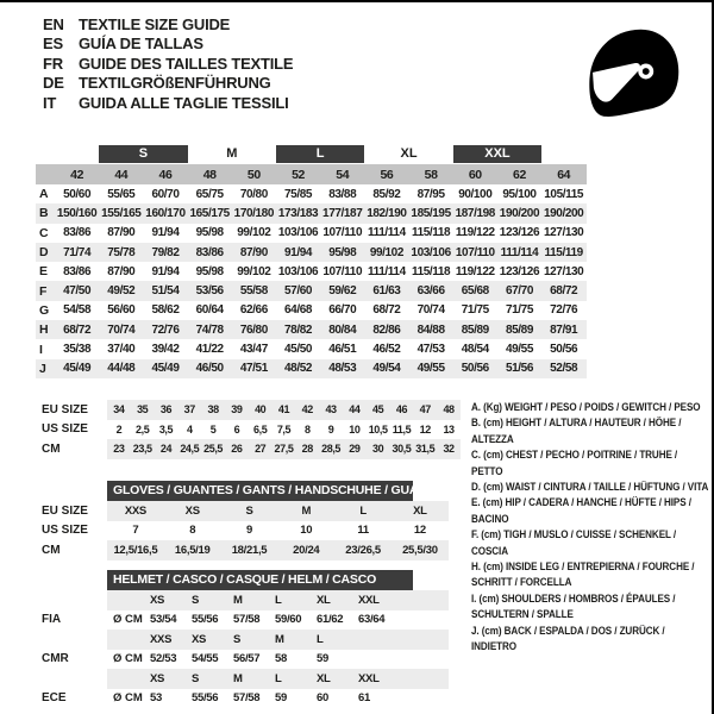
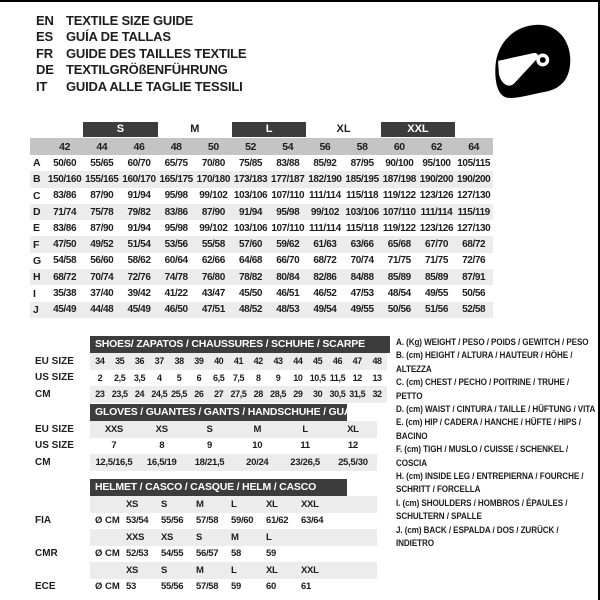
  EN
  TEXTILE SIZE GUIDE
  ES
  GUÍA DE TALLAS
  FR
  GUIDE DES TAILLES TEXTILE
  DE
  TEXTILGRÖßENFÜHRUNG
  IT
  GUIDA ALLE TAGLIE TESSILI
  S
  M
  L
  XL
  XXL
  42
  44
  46
  48
  50
  52
  54
  56
  58
  60
  62
  64
  A
  50/60
  55/65
  60/70
  65/75
  70/80
  75/85
  83/88
  85/92
  87/95
  90/100
  95/100
  105/115
  B
  150/160
  155/165
  160/170
  165/175
  170/180
  173/183
  177/187
  182/190
  185/195
  187/198
  190/200
  190/200
  C
  83/86
  87/90
  91/94
  95/98
  99/102
  103/106
  107/110
  111/114
  115/118
  119/122
  123/126
  127/130
  D
  71/74
  75/78
  79/82
  83/86
  87/90
  91/94
  95/98
  99/102
  103/106
  107/110
  111/114
  115/119
  E
  83/86
  87/90
  91/94
  95/98
  99/102
  103/106
  107/110
  111/114
  115/118
  119/122
  123/126
  127/130
  F
  47/50
  49/52
  51/54
  53/56
  55/58
  57/60
  59/62
  61/63
  63/66
  65/68
  67/70
  68/72
  G
  54/58
  56/60
  58/62
  60/64
  62/66
  64/68
  66/70
  68/72
  70/74
  71/75
  71/75
  72/76
  H
  68/72
  70/74
  72/76
  74/78
  76/80
  78/82
  80/84
  82/86
  84/88
  85/89
  85/89
  87/91
  I
  35/38
  37/40
  39/42
  41/22
  43/47
  45/50
  46/51
  46/52
  47/53
  48/54
  49/55
  50/56
  J
  45/49
  44/48
  45/49
  46/50
  47/51
  48/52
  48/53
  49/54
  49/55
  50/56
  51/56
  52/58
+ SHOES/ ZAPATOS / CHAUSSURES / SCHUHE / SCARPE
  EU SIZE
  34
  35
  36
  37
  38
  39
  40
  41
  42
  43
  44
  45
  46
  47
  48
  US SIZE
  2
  2,5
  3,5
  4
  5
  6
  6,5
  7,5
  8
  9
  10
  10,5
  11,5
  12
  13
  CM
  23
  23,5
  24
  24,5
  25,5
  26
  27
  27,5
  28
  28,5
  29
  30
  30,5
  31,5
  32
  GLOVES / GUANTES / GANTS / HANDSCHUHE / GUANTI
  EU SIZE
  XXS
  XS
  S
  M
  L
  XL
  US SIZE
  7
  8
  9
  10
  11
  12
  CM
  12,5/16,5
  16,5/19
  18/21,5
  20/24
  23/26,5
  25,5/30
  HELMET / CASCO / CASQUE / HELM / CASCO
  XS
  S
  M
  L
  XL
  XXL
  FIA
  Ø CM
  53/54
  55/56
  57/58
  59/60
  61/62
  63/64
  XXS
  XS
  S
  M
  L
  CMR
  Ø CM
  52/53
  54/55
  56/57
  58
  59
  XS
  S
  M
  L
  XL
  XXL
  ECE
  Ø CM
  53
  55/56
  57/58
  59
  60
  61
  A. (Kg) WEIGHT / PESO / POIDS / GEWITCH / PESO
  B. (cm) HEIGHT / ALTURA / HAUTEUR / HÖHE / ALTEZZA
  C. (cm) CHEST / PECHO / POITRINE / TRUHE / PETTO
  D. (cm) WAIST / CINTURA / TAILLE / HÜFTUNG / VITA
  E. (cm) HIP / CADERA / HANCHE / HÜFTE / HIPS / BACINO
  F. (cm) TIGH / MUSLO / CUISSE / SCHENKEL / COSCIA
  H. (cm) INSIDE LEG / ENTREPIERNA / FOURCHE / SCHRITT / FORCELLA
  I. (cm) SHOULDERS / HOMBROS / ÉPAULES / SCHULTERN / SPALLE
  J. (cm) BACK / ESPALDA / DOS / ZURÜCK / INDIETRO
